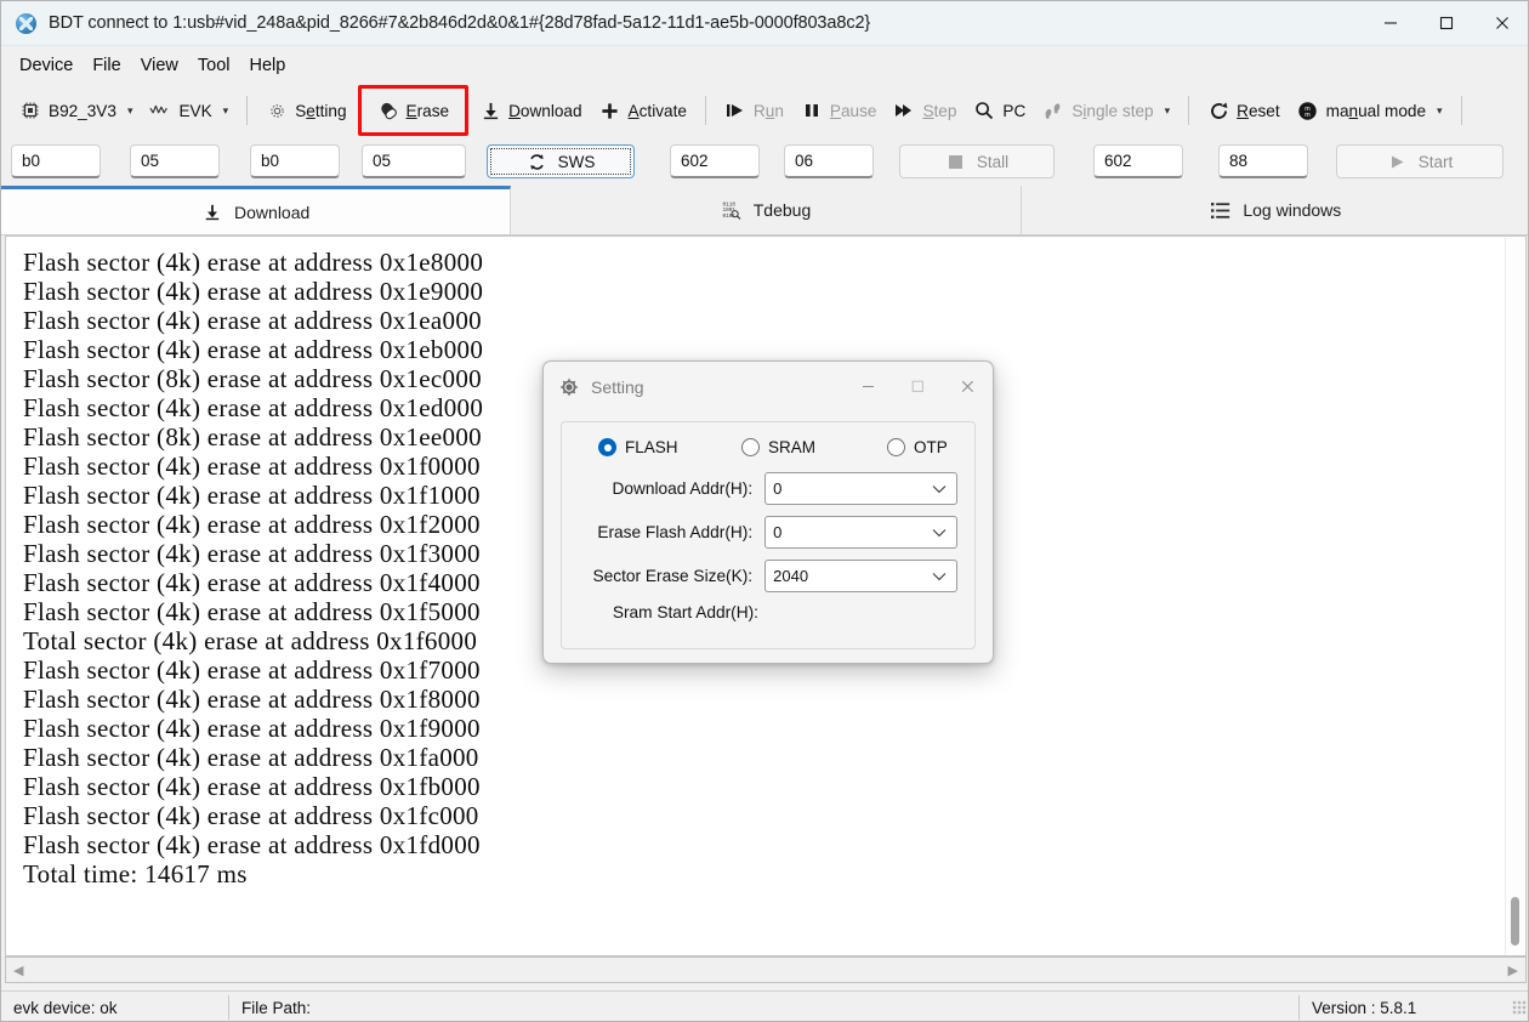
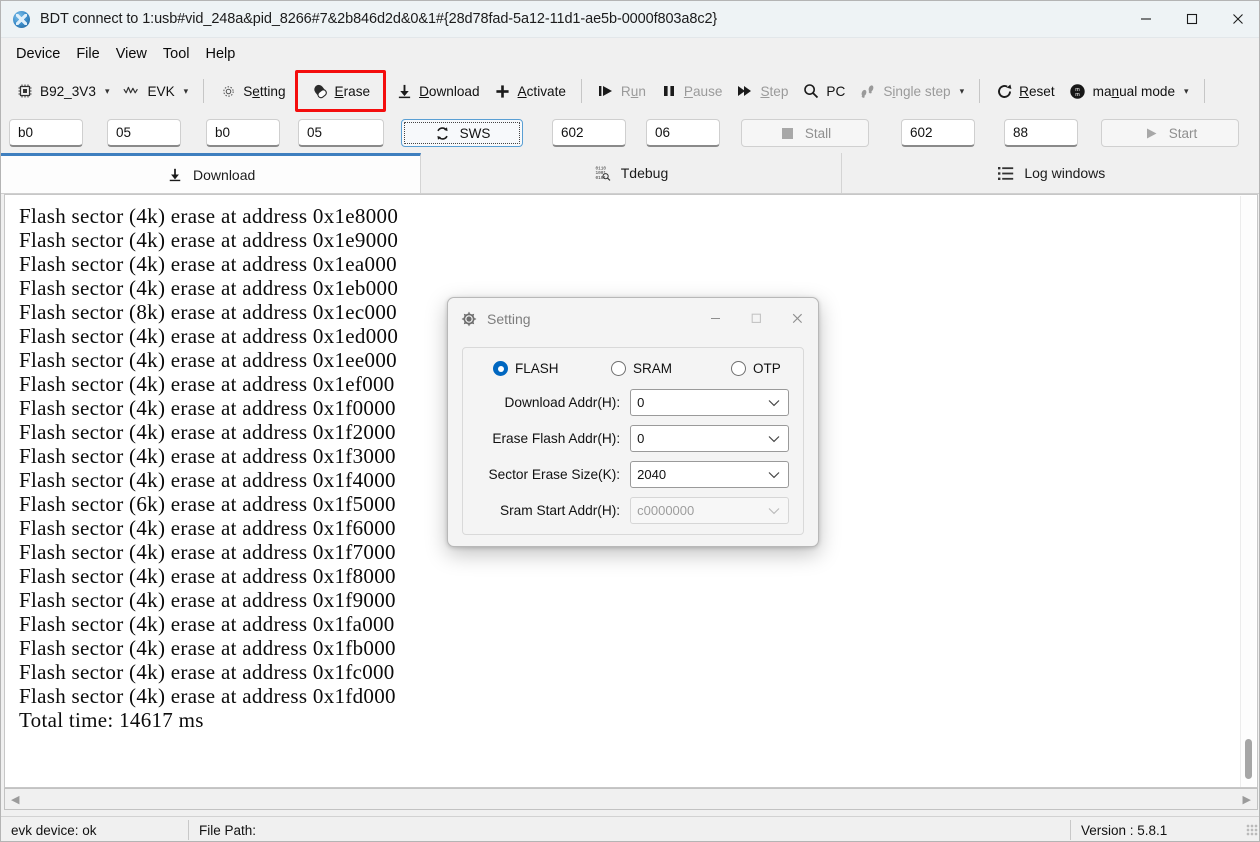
  BDT connect to 1:usb#vid_248a&pid_8266#7&2b846d2d&0&1#{28d78fad-5a12-11d1-ae5b-0000f803a8c2}
  Device
  File
  View
  Tool
  Help
  B92_3V3
  ▾
  EVK
  ▾
  Setting
  Erase
  Download
  Activate
  Run
  Pause
  Step
  PC
  Single step
  ▾
  Reset
  manual mode
  ▾
  b0
  05
  b0
  05
  SWS
  602
  06
  Stall
  602
  88
  Start
  Download
  Tdebug
  Log windows
  Flash sector (4k) erase at address 0x1e8000
  Flash sector (4k) erase at address 0x1e9000
  Flash sector (4k) erase at address 0x1ea000
  Flash sector (4k) erase at address 0x1eb000
  Flash sector (8k) erase at address 0x1ec000
  Flash sector (4k) erase at address 0x1ed000
- Flash sector (8k) erase at address 0x1ee000
+ Flash sector (4k) erase at address 0x1ee000
+ Flash sector (4k) erase at address 0x1ef000
  Flash sector (4k) erase at address 0x1f0000
- Flash sector (4k) erase at address 0x1f1000
  Flash sector (4k) erase at address 0x1f2000
  Flash sector (4k) erase at address 0x1f3000
  Flash sector (4k) erase at address 0x1f4000
- Flash sector (4k) erase at address 0x1f5000
+ Flash sector (6k) erase at address 0x1f5000
- Total sector (4k) erase at address 0x1f6000
+ Flash sector (4k) erase at address 0x1f6000
  Flash sector (4k) erase at address 0x1f7000
  Flash sector (4k) erase at address 0x1f8000
  Flash sector (4k) erase at address 0x1f9000
  Flash sector (4k) erase at address 0x1fa000
  Flash sector (4k) erase at address 0x1fb000
  Flash sector (4k) erase at address 0x1fc000
  Flash sector (4k) erase at address 0x1fd000
  Total time: 14617 ms
  ◀
  ▶
  Setting
  FLASH
  SRAM
  OTP
  Download Addr(H):
  0
  Erase Flash Addr(H):
  0
  Sector Erase Size(K):
  2040
  Sram Start Addr(H):
+ c0000000
  evk device: ok
  File Path:
  Version : 5.8.1
